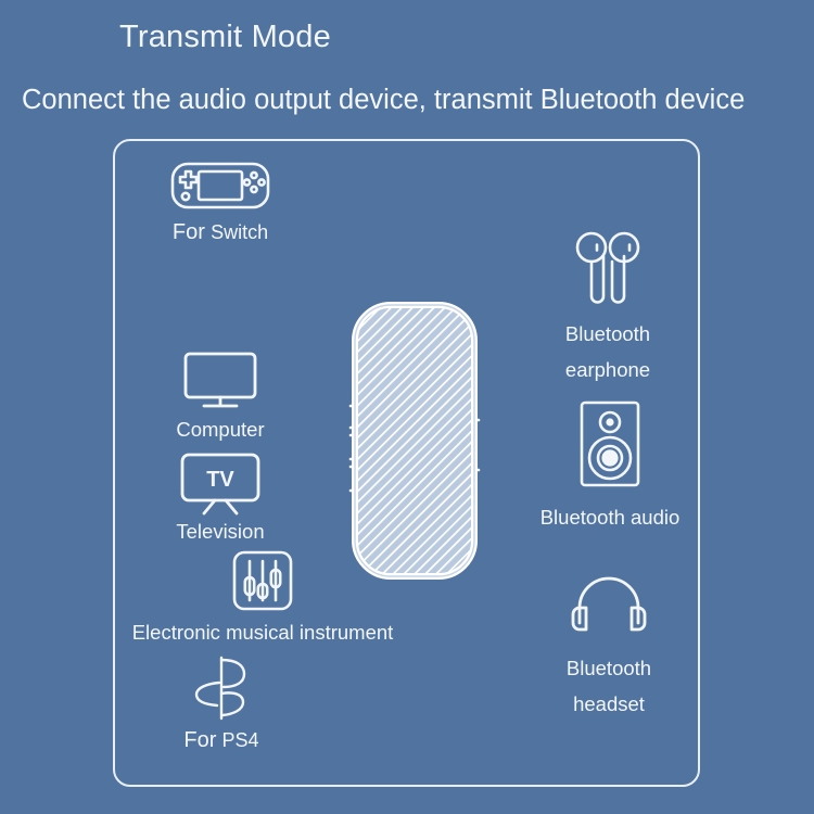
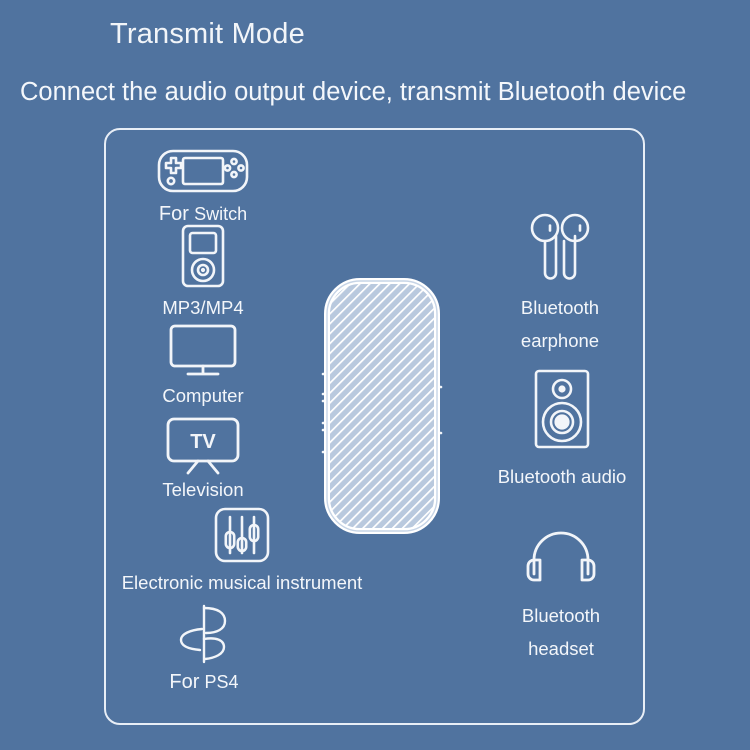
  Transmit Mode
  Connect the audio output device, transmit Bluetooth device
  For Switch
+ MP3/MP4
  Computer
  TV
  Television
  Electronic musical instrument
  For PS4
  Bluetooth
  earphone
  Bluetooth audio
  Bluetooth
  headset
